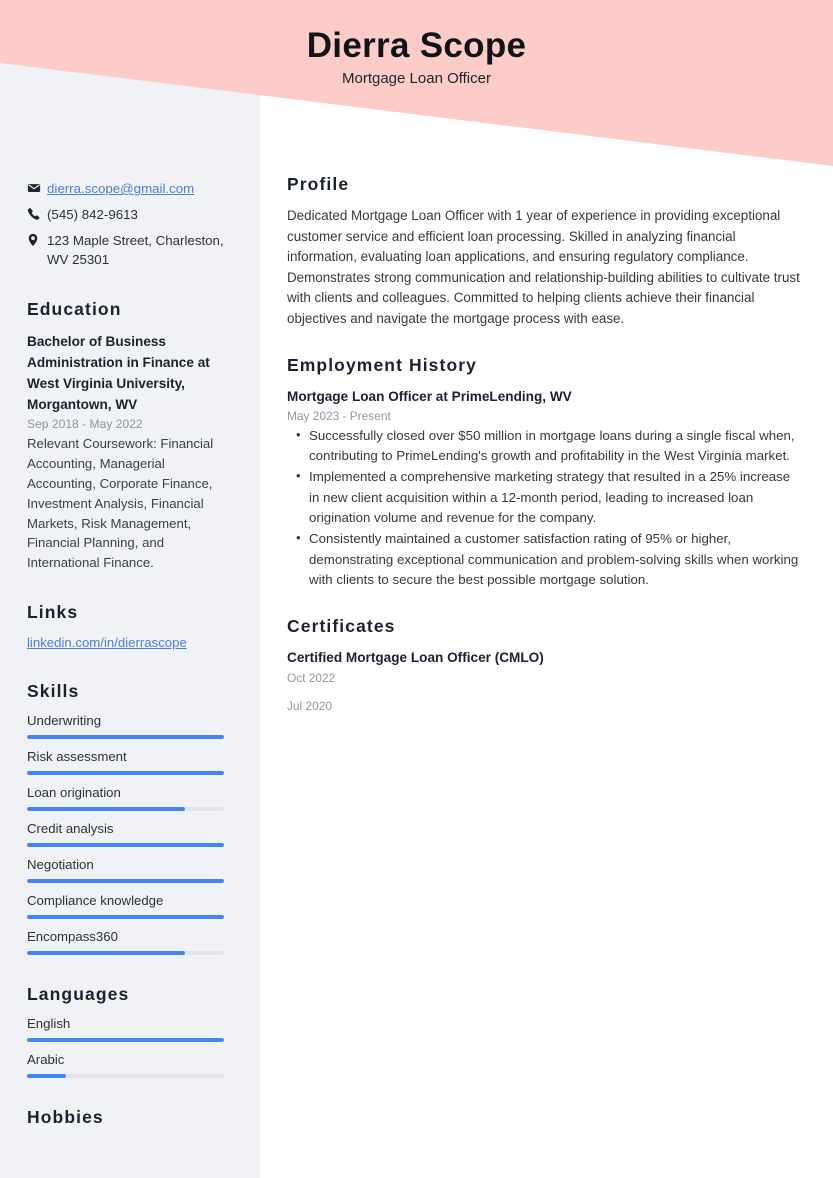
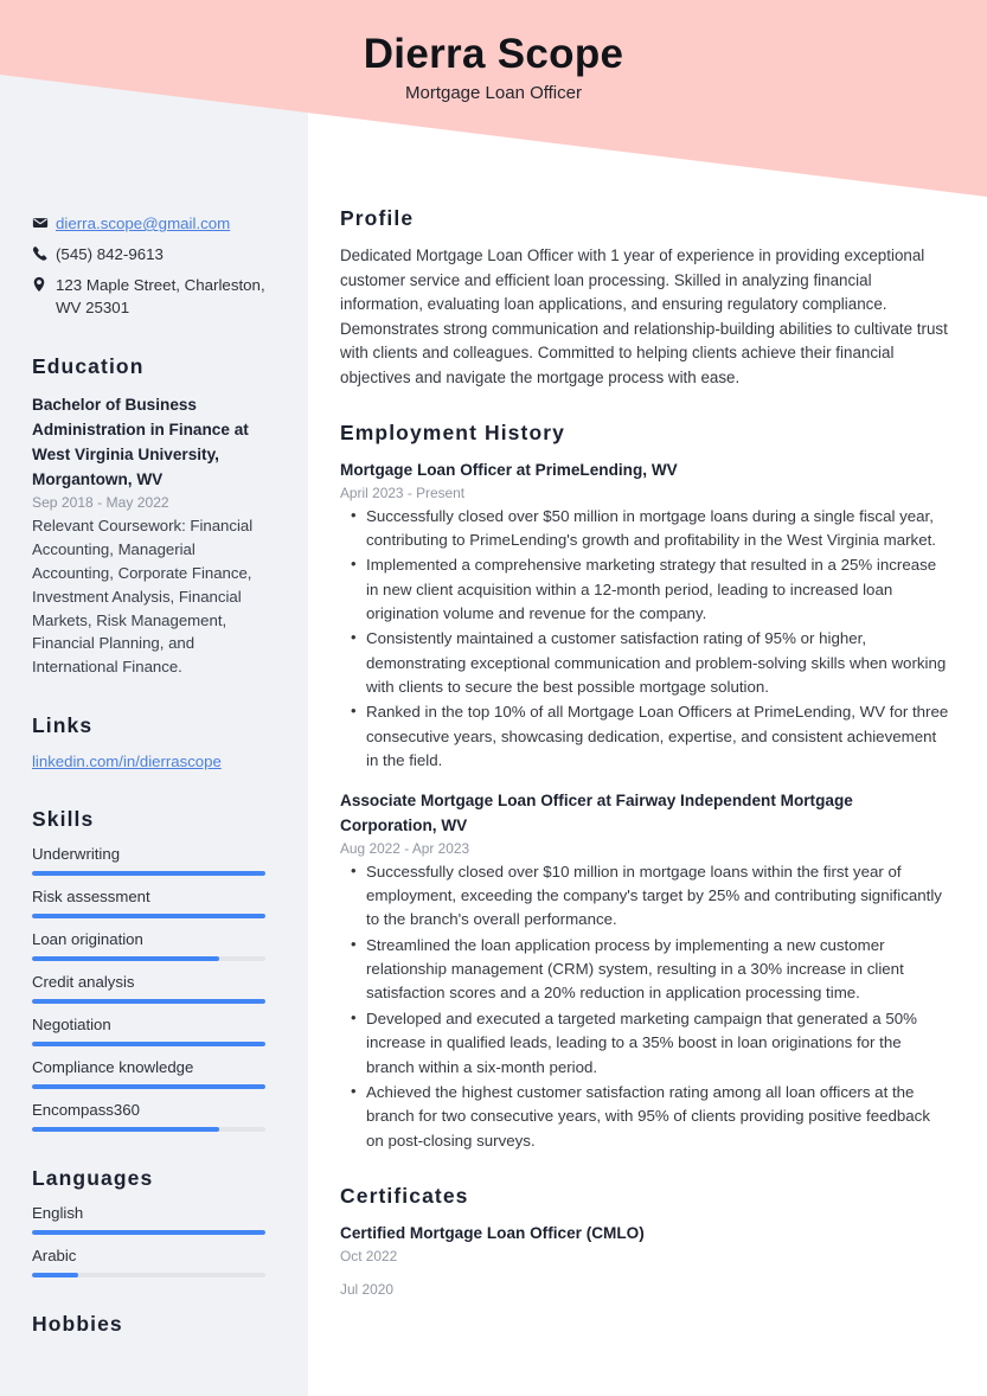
  Profile
  Dedicated Mortgage Loan Officer with 1 year of experience in providing exceptional customer service and efficient loan processing. Skilled in analyzing financial information, evaluating loan applications, and ensuring regulatory compliance. Demonstrates strong communication and relationship-building abilities to cultivate trust with clients and colleagues. Committed to helping clients achieve their financial objectives and navigate the mortgage process with ease.
  Employment History
  Mortgage Loan Officer at PrimeLending, WV
- May 2023 - Present
+ April 2023 - Present
- Successfully closed over $50 million in mortgage loans during a single fiscal when, contributing to PrimeLending's growth and profitability in the West Virginia market.
+ Successfully closed over $50 million in mortgage loans during a single fiscal year, contributing to PrimeLending's growth and profitability in the West Virginia market.
  Implemented a comprehensive marketing strategy that resulted in a 25% increase in new client acquisition within a 12-month period, leading to increased loan origination volume and revenue for the company.
  Consistently maintained a customer satisfaction rating of 95% or higher, demonstrating exceptional communication and problem-solving skills when working with clients to secure the best possible mortgage solution.
+ Ranked in the top 10% of all Mortgage Loan Officers at PrimeLending, WV for three consecutive years, showcasing dedication, expertise, and consistent achievement in the field.
+ Associate Mortgage Loan Officer at Fairway Independent Mortgage Corporation, WV
+ Aug 2022 - Apr 2023
+ Successfully closed over $10 million in mortgage loans within the first year of employment, exceeding the company's target by 25% and contributing significantly to the branch's overall performance.
+ Streamlined the loan application process by implementing a new customer relationship management (CRM) system, resulting in a 30% increase in client satisfaction scores and a 20% reduction in application processing time.
+ Developed and executed a targeted marketing campaign that generated a 50% increase in qualified leads, leading to a 35% boost in loan originations for the branch within a six-month period.
+ Achieved the highest customer satisfaction rating among all loan officers at the branch for two consecutive years, with 95% of clients providing positive feedback on post-closing surveys.
  Certificates
  Certified Mortgage Loan Officer (CMLO)
  Oct 2022
  Jul 2020
  dierra.scope@gmail.com
  (545) 842-9613
  123 Maple Street, Charleston, WV 25301
  Education
  Bachelor of Business Administration in Finance at West Virginia University, Morgantown, WV
  Sep 2018 - May 2022
  Relevant Coursework: Financial Accounting, Managerial Accounting, Corporate Finance, Investment Analysis, Financial Markets, Risk Management, Financial Planning, and International Finance.
  Links
  linkedin.com/in/dierrascope
  Skills
  Underwriting
  Risk assessment
  Loan origination
  Credit analysis
  Negotiation
  Compliance knowledge
  Encompass360
  Languages
  English
  Arabic
  Hobbies
  Dierra Scope
  Mortgage Loan Officer
